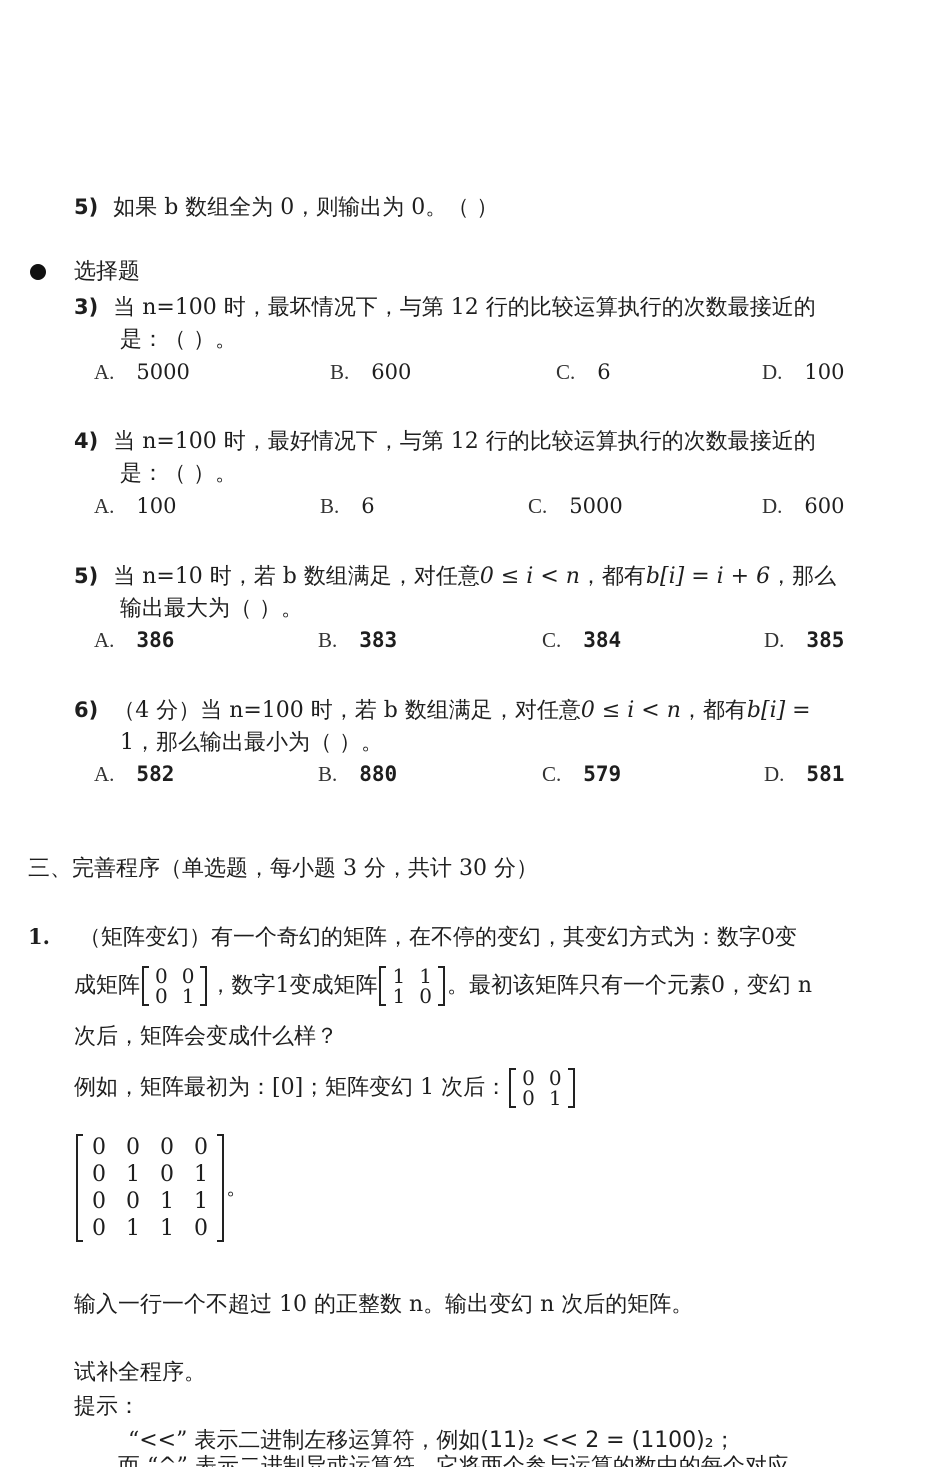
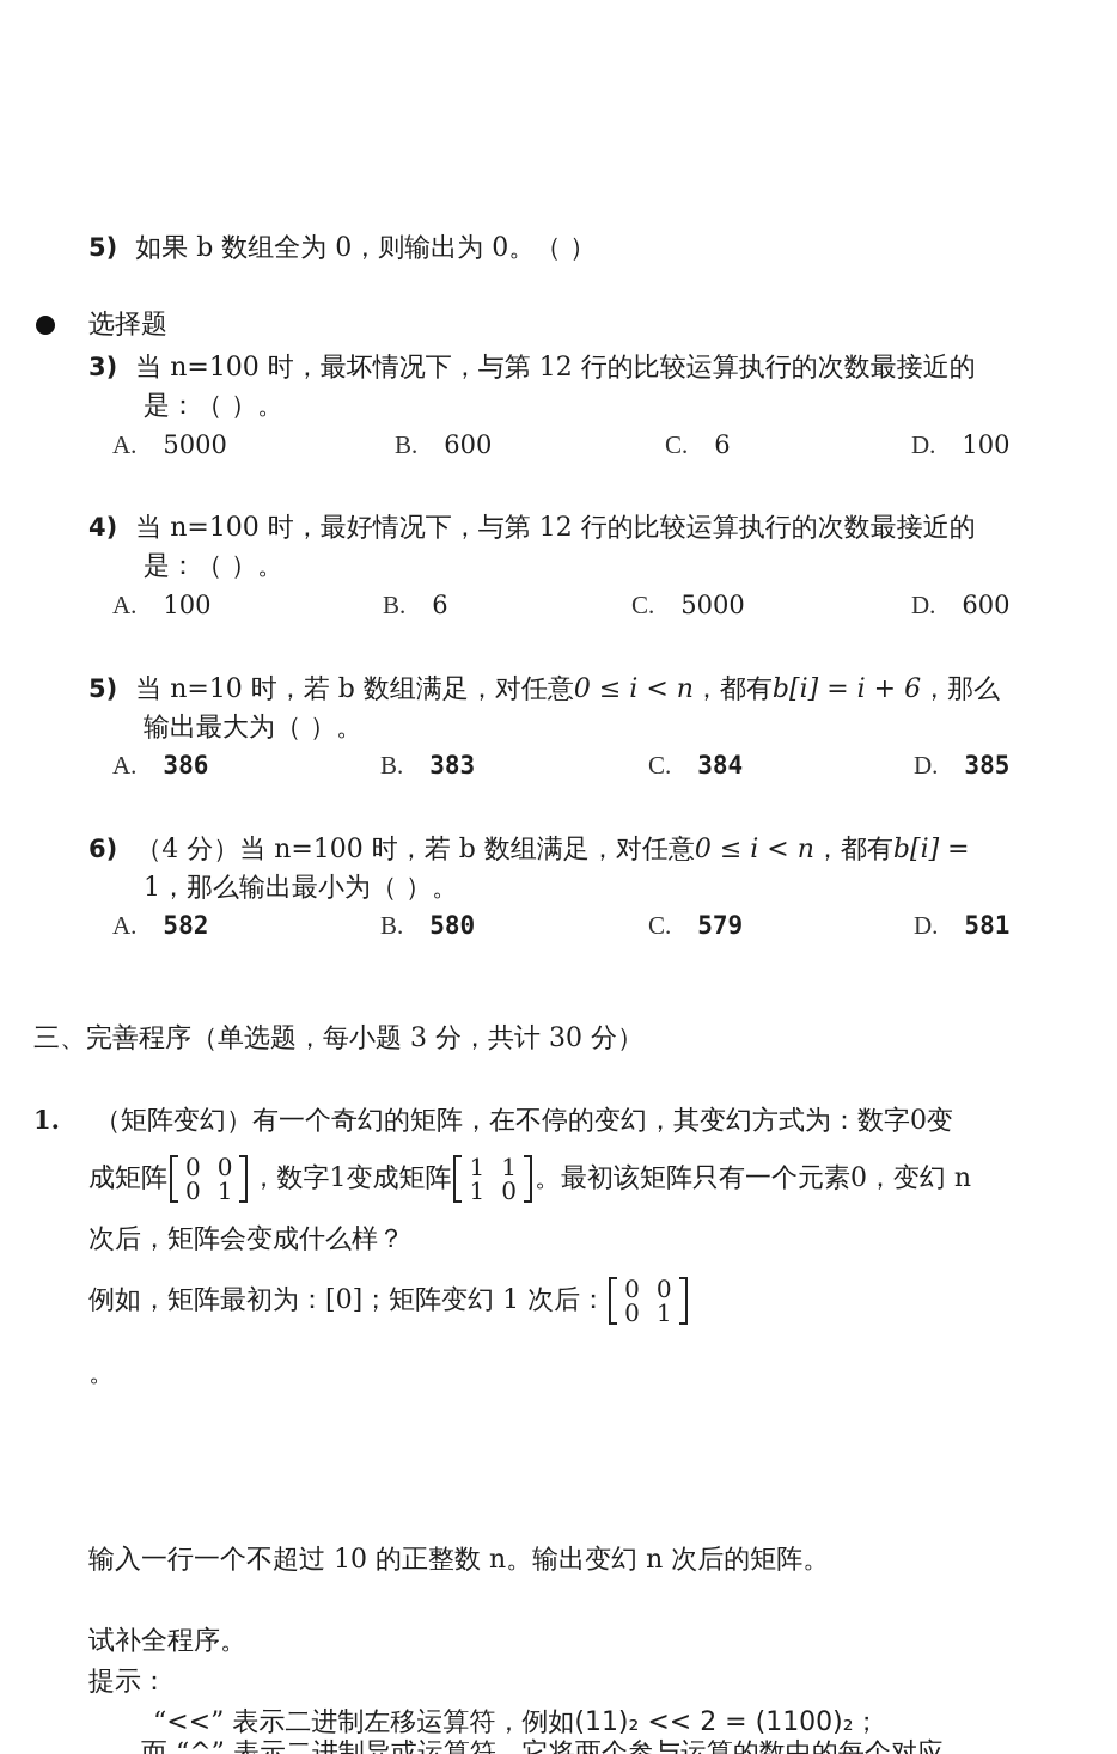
  5) 如果 b 数组全为 0，则输出为 0。（ ）
  选择题
  3) 当 n=100 时，最坏情况下，与第 12 行的比较运算执行的次数最接近的
  是：（ ）。
  A. 5000
  B. 600
  C. 6
  D. 100
  4) 当 n=100 时，最好情况下，与第 12 行的比较运算执行的次数最接近的
  是：（ ）。
  A. 100
  B. 6
  C. 5000
  D. 600
  5) 当 n=10 时，若 b 数组满足，对任意0 ≤ i < n，都有b[i] = i + 6，那么
  输出最大为（ ）。
  A. 386
  B. 383
  C. 384
  D. 385
  6) （4 分）当 n=100 时，若 b 数组满足，对任意0 ≤ i < n，都有b[i] =
  1，那么输出最小为（ ）。
  A. 582
- B. 880
+ B. 580
  C. 579
  D. 581
  三、完善程序（单选题，每小题 3 分，共计 30 分）
  1. （矩阵变幻）有一个奇幻的矩阵，在不停的变幻，其变幻方式为：数字0变
  成矩阵
  0	0
  0	1
  ，数字1变成矩阵
  1	1
  1	0
  。最初该矩阵只有一个元素0，变幻 n
  次后，矩阵会变成什么样？
  例如，矩阵最初为：[0]；矩阵变幻 1 次后：
  0	0
  0	1
- 0	0	0	0
- 0	1	0	1
- 0	0	1	1
- 0	1	1	0
  。
  输入一行一个不超过 10 的正整数 n。输出变幻 n 次后的矩阵。
  试补全程序。
  提示：
  “<<” 表示二进制左移运算符，例如(11)₂ << 2 = (1100)₂；
